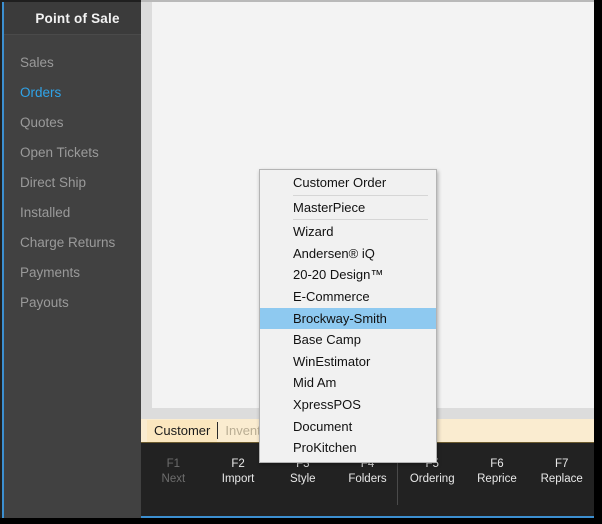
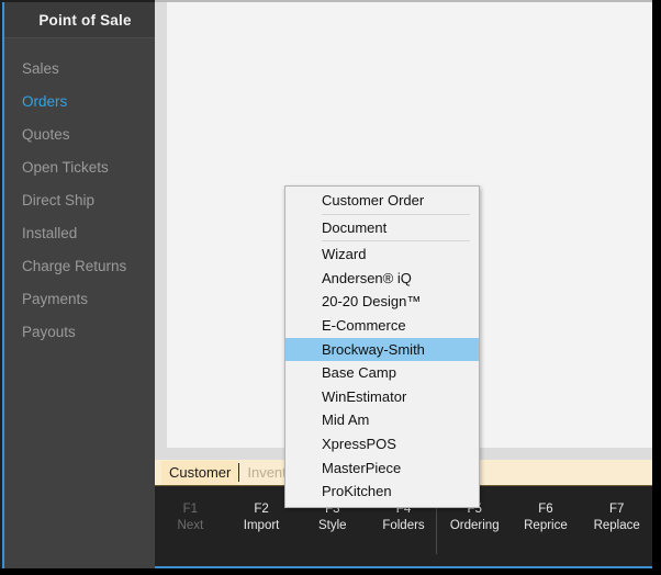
  Customer
  F1
  Next
  F2
  Import
  F3
  Style
  F4
  Folders
  F5
  Ordering
  F6
  Reprice
  F7
  Replace
  Point of Sale
  Sales
  Orders
  Quotes
  Open Tickets
  Direct Ship
  Installed
  Charge Returns
  Payments
  Payouts
  Customer Order
- MasterPiece
+ Document
  Wizard
  Andersen® iQ
  20-20 Design™
  E-Commerce
  Brockway-Smith
  Base Camp
  WinEstimator
  Mid Am
  XpressPOS
- Document
+ MasterPiece
  ProKitchen
